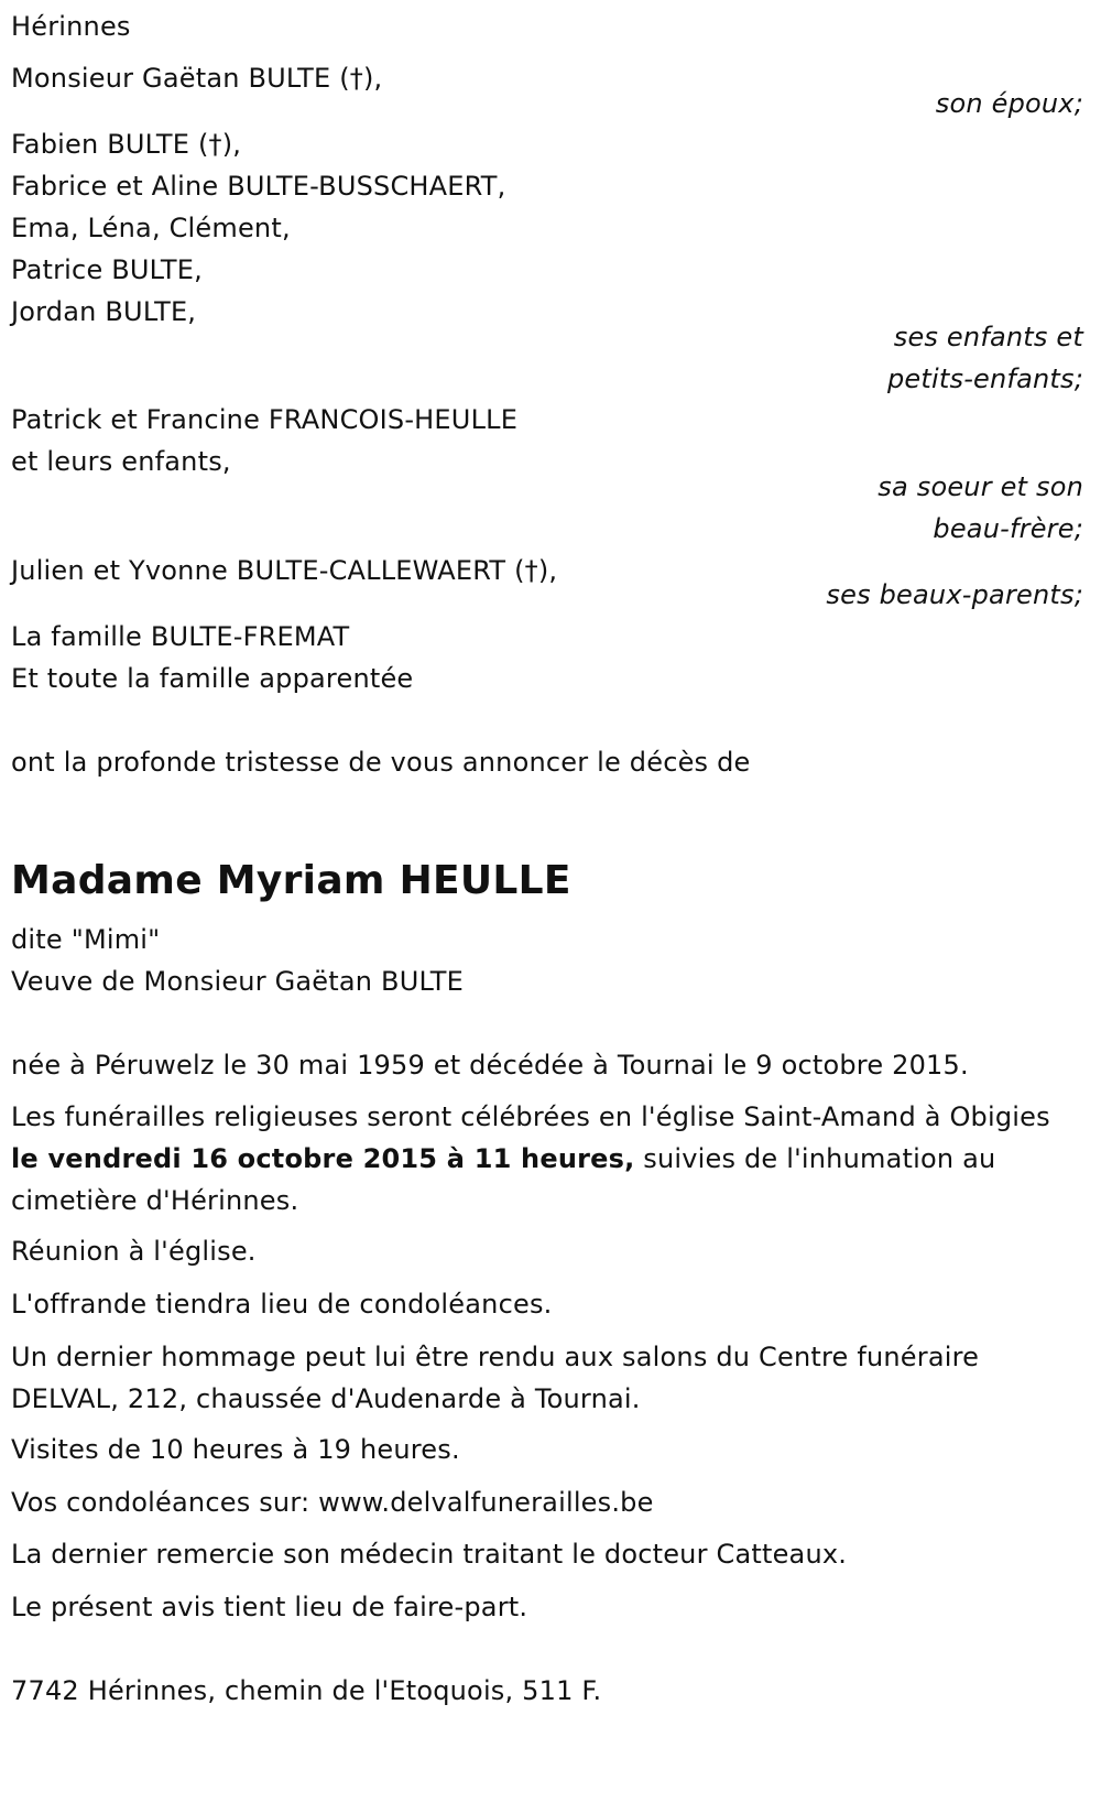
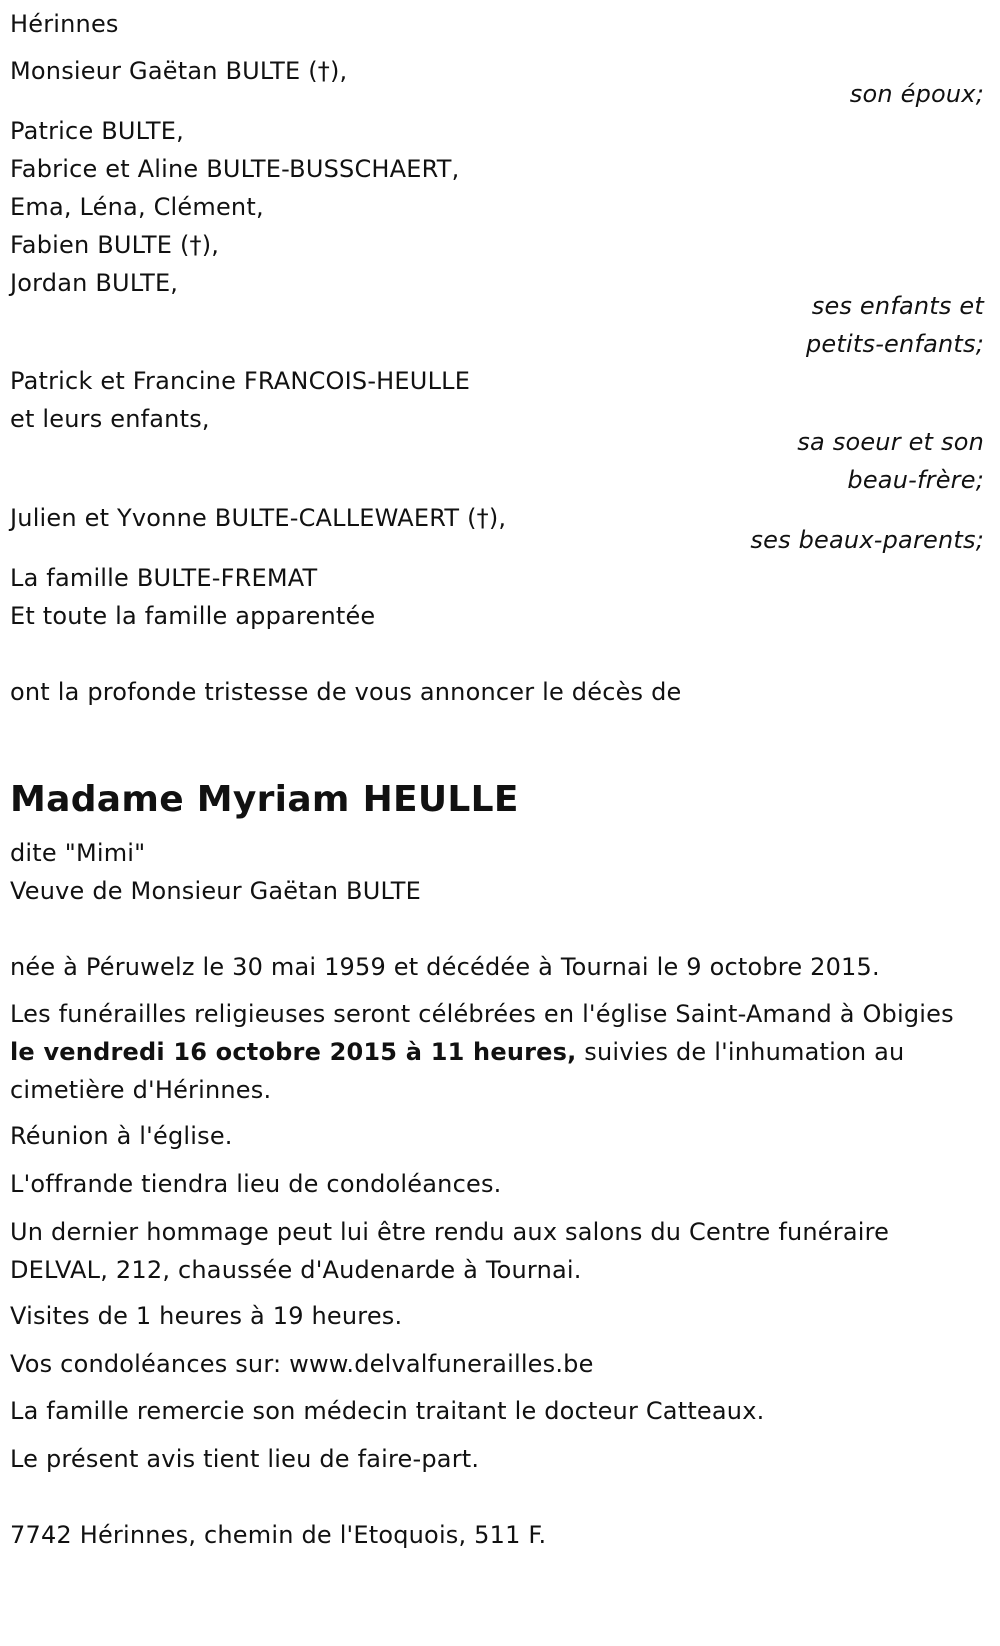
  Hérinnes
  Monsieur Gaëtan BULTE (†),
  son époux;
- Fabien BULTE (†),
+ Patrice BULTE,
  Fabrice et Aline BULTE-BUSSCHAERT,
  Ema, Léna, Clément,
- Patrice BULTE,
+ Fabien BULTE (†),
  Jordan BULTE,
  ses enfants et
  petits-enfants;
  Patrick et Francine FRANCOIS-HEULLE
  et leurs enfants,
  sa soeur et son
  beau-frère;
  Julien et Yvonne BULTE-CALLEWAERT (†),
  ses beaux-parents;
  La famille BULTE-FREMAT
  Et toute la famille apparentée
  ont la profonde tristesse de vous annoncer le décès de
  Madame Myriam HEULLE
  dite "Mimi"
  Veuve de Monsieur Gaëtan BULTE
  née à Péruwelz le 30 mai 1959 et décédée à Tournai le 9 octobre 2015.
  Les funérailles religieuses seront célébrées en l'église Saint-Amand à Obigies le vendredi 16 octobre 2015 à 11 heures, suivies de l'inhumation au cimetière d'Hérinnes.
  Réunion à l'église.
  L'offrande tiendra lieu de condoléances.
  Un dernier hommage peut lui être rendu aux salons du Centre funéraire DELVAL, 212, chaussée d'Audenarde à Tournai.
- Visites de 10 heures à 19 heures.
+ Visites de 1 heures à 19 heures.
  Vos condoléances sur: www.delvalfunerailles.be
- La dernier remercie son médecin traitant le docteur Catteaux.
+ La famille remercie son médecin traitant le docteur Catteaux.
  Le présent avis tient lieu de faire-part.
  7742 Hérinnes, chemin de l'Etoquois, 511 F.
